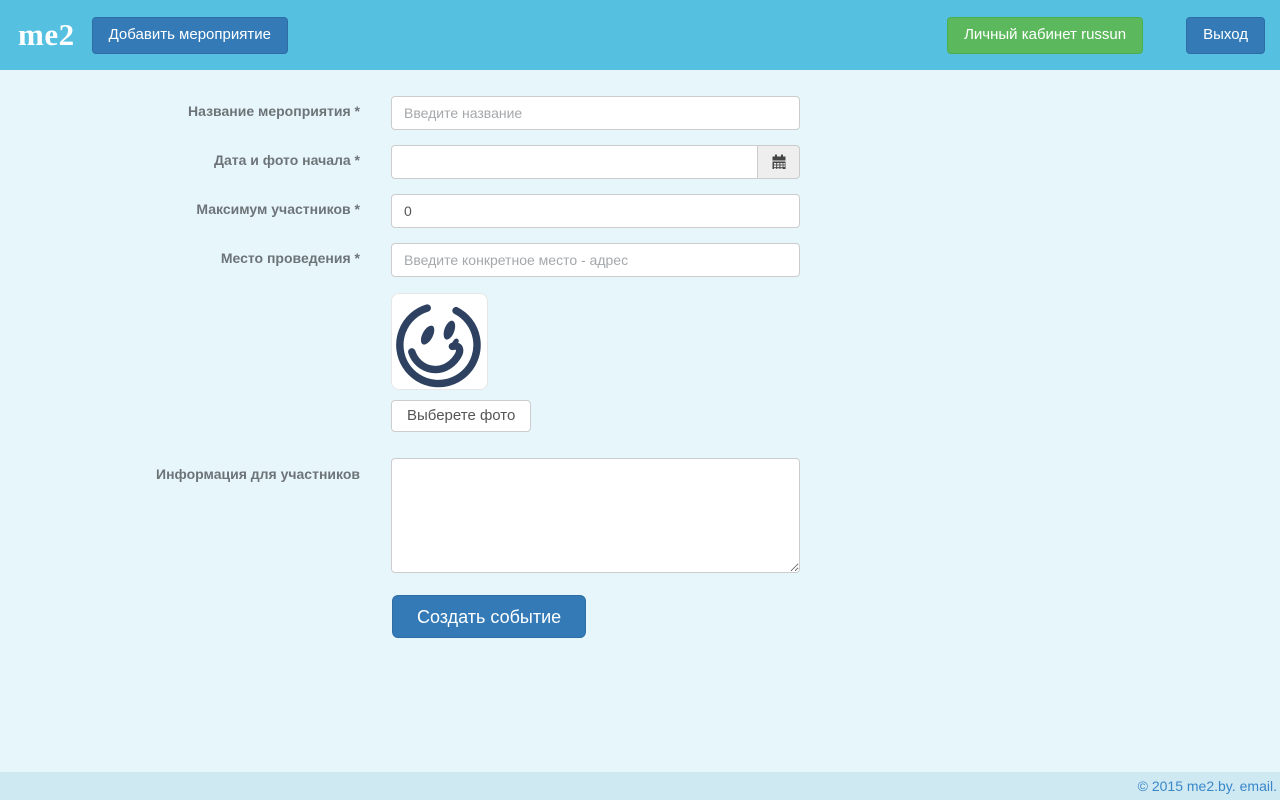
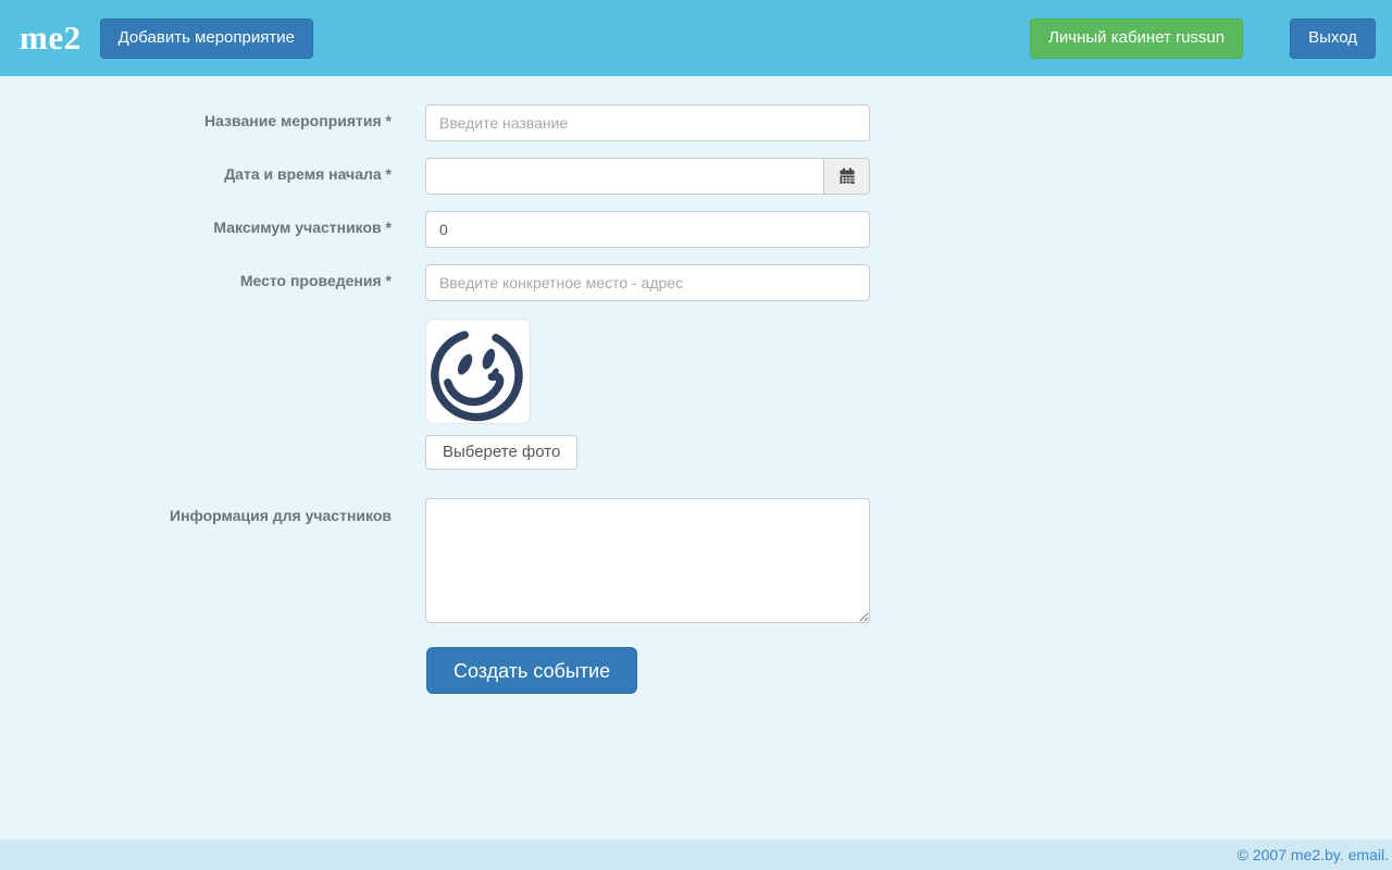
  me2
  Добавить мероприятие
  Личный кабинет russun
  Выход
  Название мероприятия *
  Введите название
- Дата и фото начала *
+ Дата и время начала *
  Максимум участников *
  0
  Место проведения *
  Введите конкретное место - адрес
  Выберете фото
  Информация для участников
  Создать событие
- © 2015 me2.by.
+ © 2007 me2.by.
  email.
